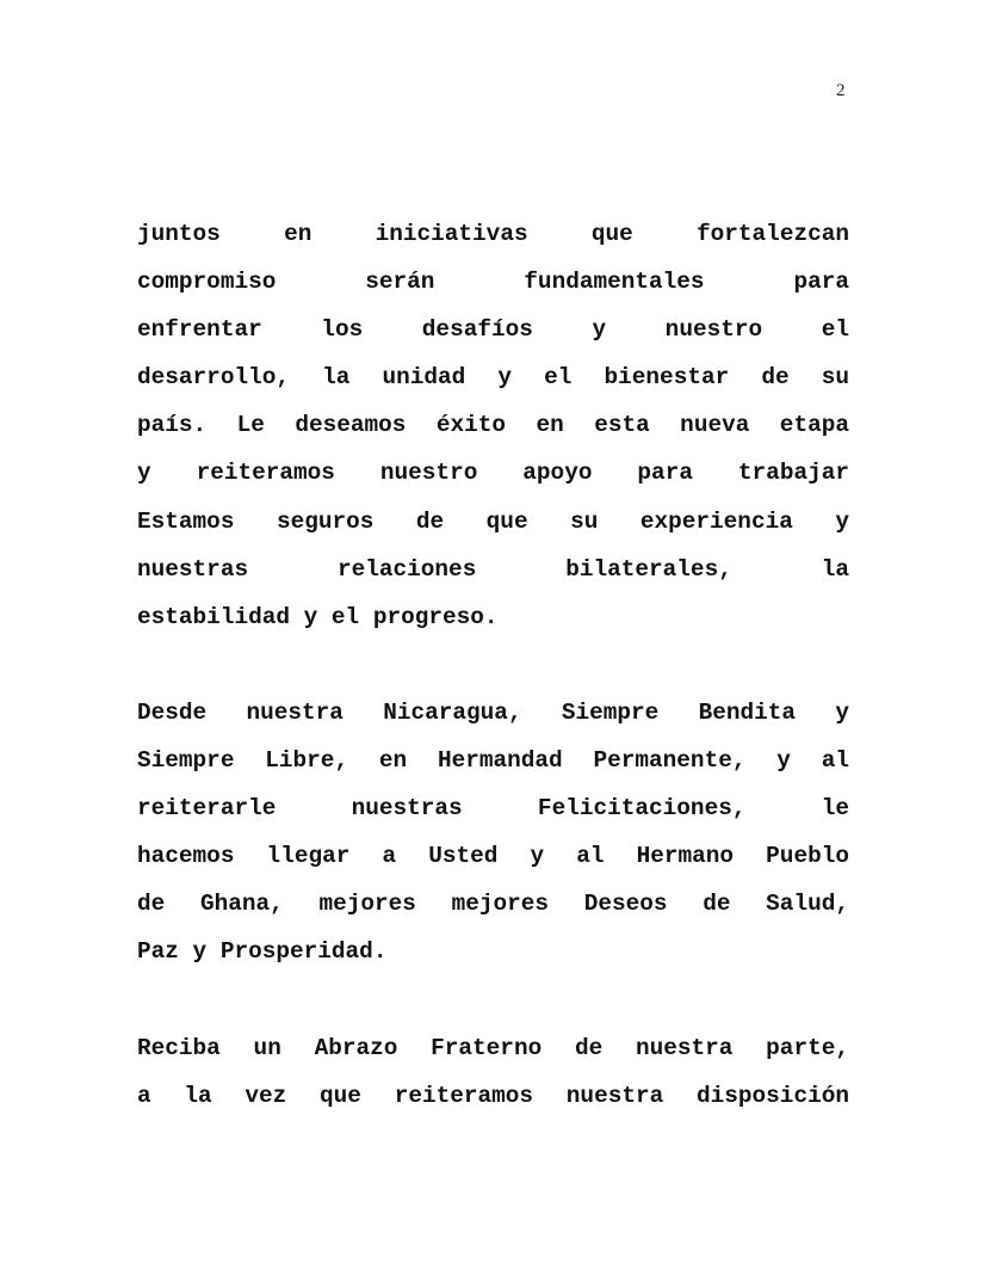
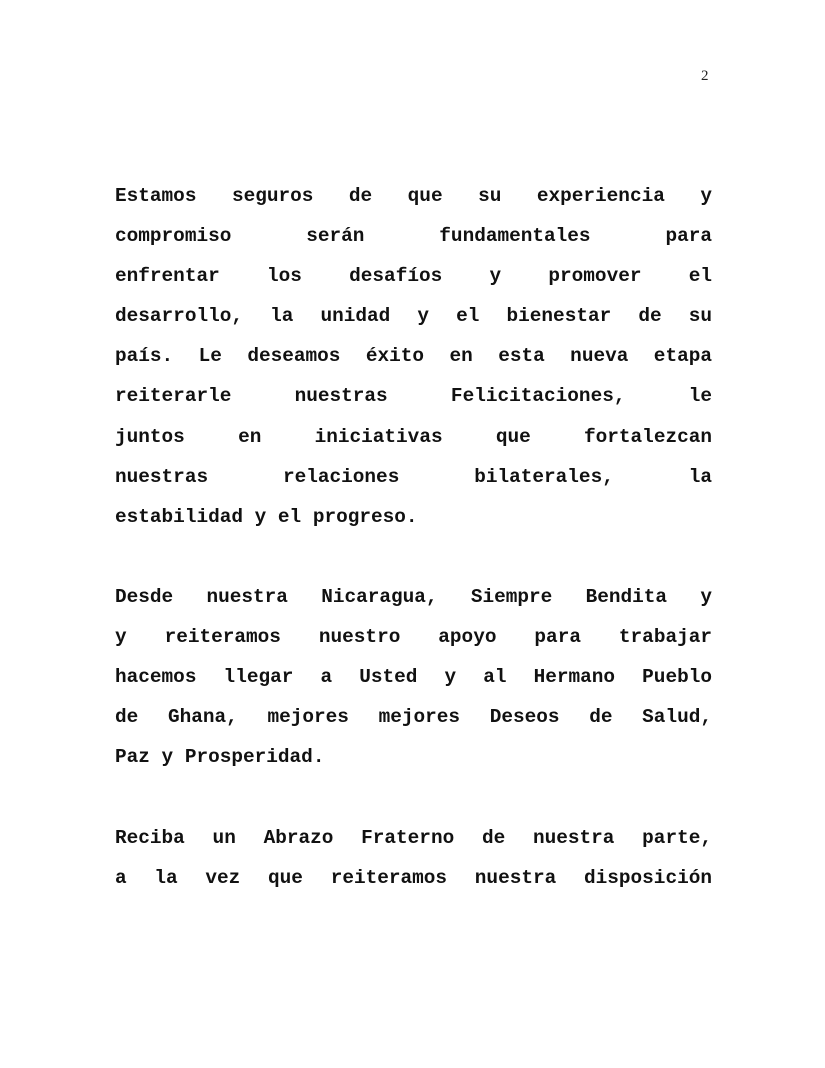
  2
- juntos en iniciativas que fortalezcan
+ Estamos seguros de que su experiencia y
  compromiso serán fundamentales para
- enfrentar los desafíos y nuestro el
+ enfrentar los desafíos y promover el
  desarrollo, la unidad y el bienestar de su
  país. Le deseamos éxito en esta nueva etapa
- y reiteramos nuestro apoyo para trabajar
+ reiterarle nuestras Felicitaciones, le
- Estamos seguros de que su experiencia y
+ juntos en iniciativas que fortalezcan
  nuestras relaciones bilaterales, la
  estabilidad y el progreso.
  Desde nuestra Nicaragua, Siempre Bendita y
- Siempre Libre, en Hermandad Permanente, y al
- reiterarle nuestras Felicitaciones, le
+ y reiteramos nuestro apoyo para trabajar
  hacemos llegar a Usted y al Hermano Pueblo
  de Ghana, mejores mejores Deseos de Salud,
  Paz y Prosperidad.
  Reciba un Abrazo Fraterno de nuestra parte,
  a la vez que reiteramos nuestra disposición
